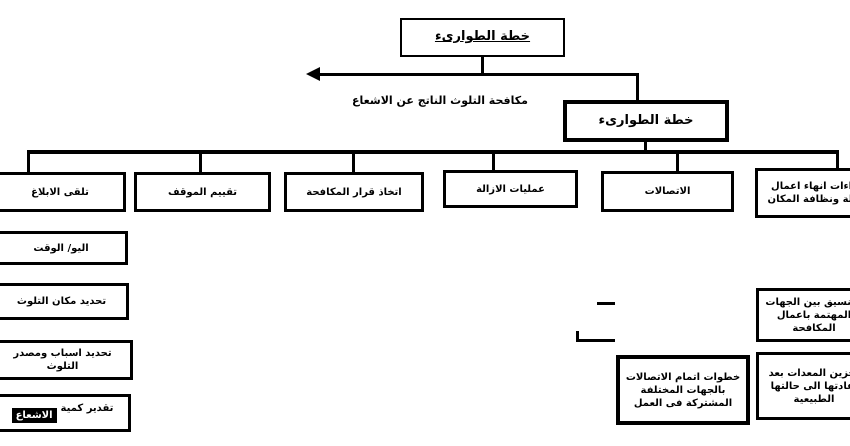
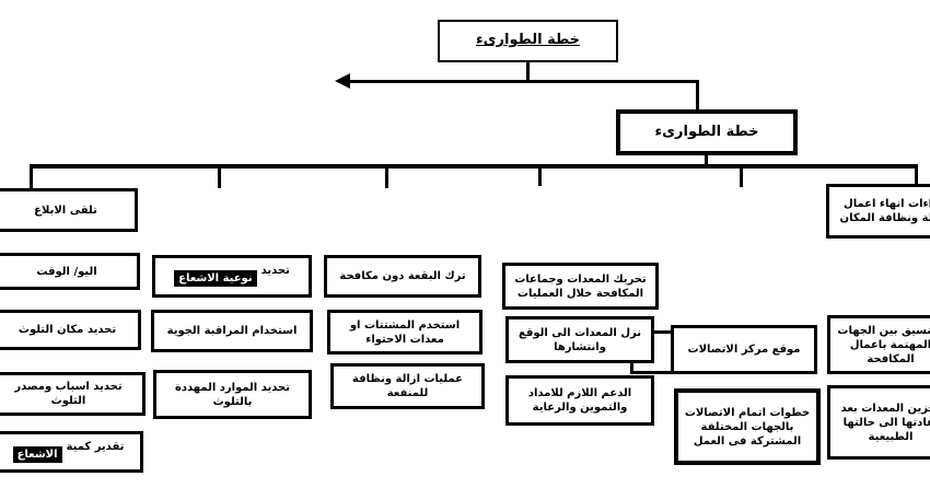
  خطة الطوارىء
- مكافحة التلوث الناتج عن الاشعاع
  خطة الطوارىء
  تلقى الابلاغ
- تقييم الموقف
- اتخاذ قرار المكافحة
- عمليات الازالة
- الاتصالات
  ءات انهاء اعمالة ونظافة المكان
  اليو/ الوقت
  تحديد مكان التلوث
  تحديد اسباب ومصدر التلوث
  تقدير كمية
  الاشعاع
+ تحديد
+ نوعية الاشعاع
+ استخدام المراقبة الجوية
+ تحديد الموارد المهددة بالتلوث
+ ترك البقعة دون مكافحة
+ استخدم المشتتات او معدات الاحتواء
+ عمليات ازالة ونظافة للمنفعة
+ تحريك المعدات وجماعات المكافحة خلال العمليات
+ نزل المعدات الى الوقع وانتشارها
+ الدعم اللازم للامداد والتموين والرعاية
+ موقع مركز الاتصالات
  خطوات اتمام الاتصالات بالجهات المختلفة المشتركة فى العمل
  نسيق بين الجهات المهتمة باعمال المكافحة
  زين المعدات بعدادتها الى حالتها الطبيعية
